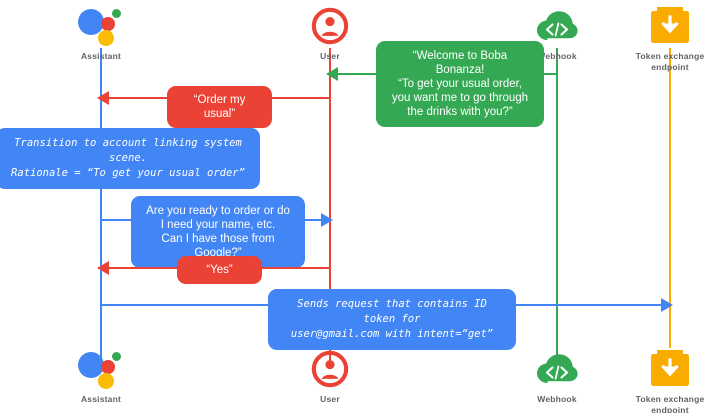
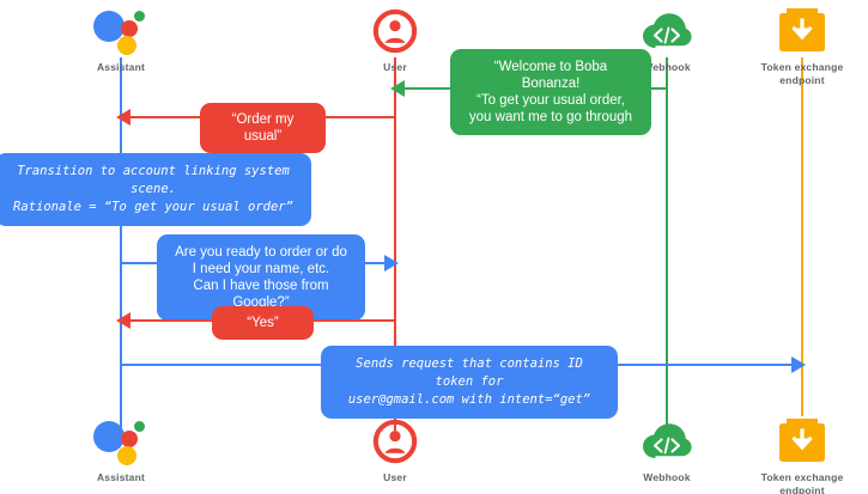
  Assistant
  User
  ebhook
  Token exchange
  endpoint
  “Welcome to Boba Bonanza!
  “To get your usual order,
  you want me to go through
- the drinks with you?”
  “Order my usual”
  Transition to account linking system scene.
  Rationale = “To get your usual order”
  Are you ready to order or do
  I need your name, etc.
  Can I have those from Google?”
  “Yes”
  Sends request that contains ID token for
  user@gmail.com with intent=“get”
  Assistant
  User
  Webhook
  Token exchange
  endpoint
